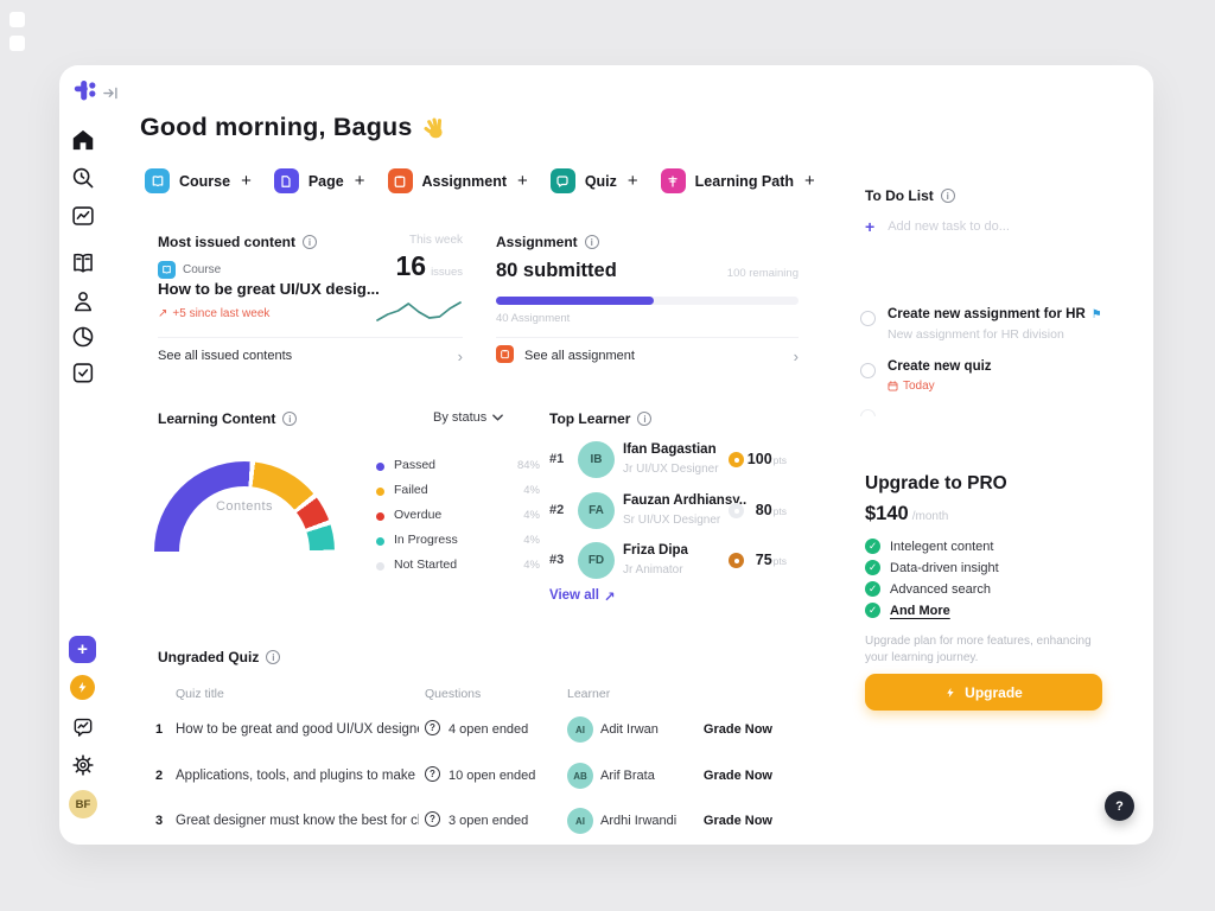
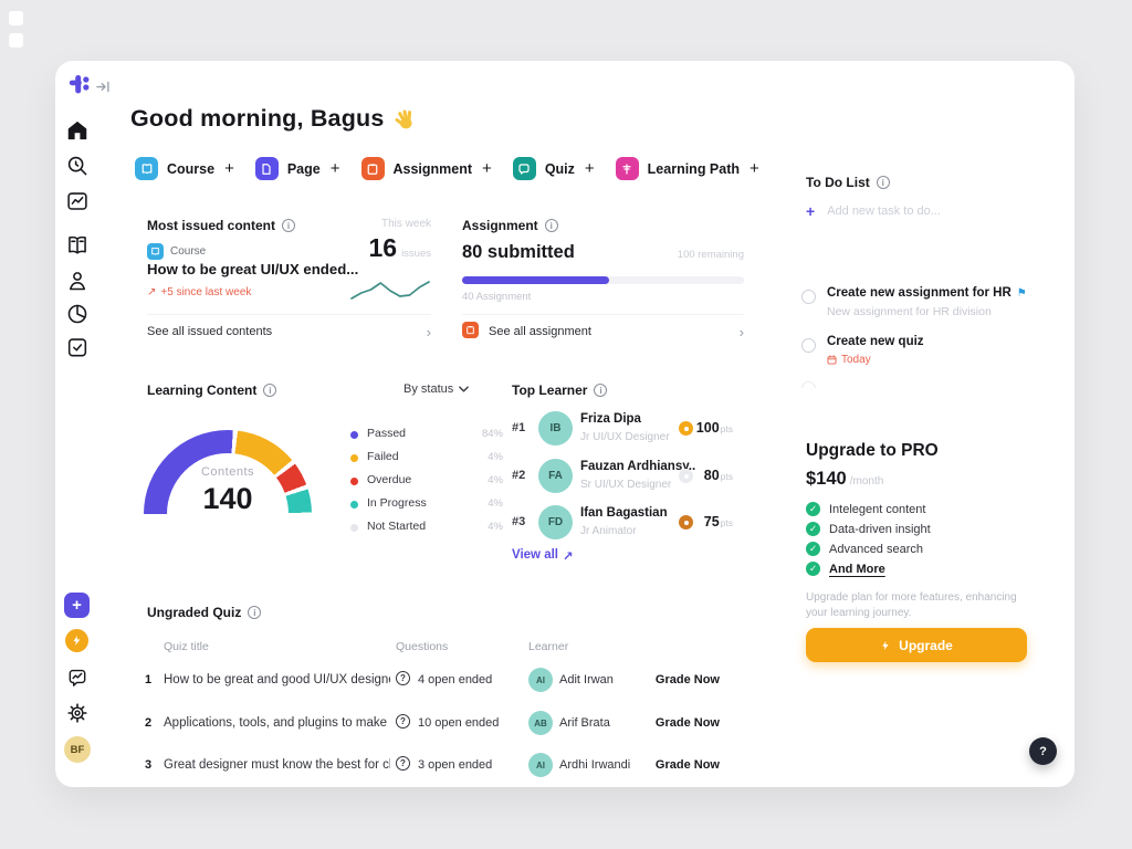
  +
  BF
  Good morning, Bagus
  Course
  +
  Page
  +
  Assignment
  +
  Quiz
  +
  Learning Path
  +
  Most issued content
  i
  This week
  Course
- How to be great UI/UX desig...
+ How to be great UI/UX ended...
  ↗
  +5 since last week
  16
  issues
  See all issued contents
  ›
  Assignment
  i
  80 submitted
  100 remaining
  40 Assignment
  See all assignment
  ›
  Learning Content
  i
  By status
  Contents
+ 140
  Passed
  84%
  Failed
  4%
  Overdue
  4%
  In Progress
  4%
  Not Started
  4%
  Top Learner
  i
  #1
  IB
- Ifan Bagastian
+ Friza Dipa
  Jr UI/UX Designer
  100
  pts
  #2
  FA
  Fauzan Ardhiansy..
  Sr UI/UX Designer
  80
  pts
  #3
  FD
- Friza Dipa
+ Ifan Bagastian
  Jr Animator
  75
  pts
  View all
  ↗
  Ungraded Quiz
  i
  Quiz title
  Questions
  Learner
  1
  How to be great and good UI/UX design
  ?
  4 open ended
  AI
  Adit Irwan
  Grade Now
  2
  Applications, tools, and plugins to make
  ?
  10 open ended
  AB
  Arif Brata
  Grade Now
  3
  Great designer must know the best for c
  ?
  3 open ended
  AI
  Ardhi Irwandi
  Grade Now
  To Do List
  i
  +
  Add new task to do...
  Create new assignment for HR ⚑
  New assignment for HR division
  Create new quiz
  Today
  Upgrade to PRO
  $140
  /month
  ✓
  Intelegent content
  ✓
  Data-driven insight
  ✓
  Advanced search
  ✓
  And More
  Upgrade plan for more features, enhancing your learning journey.
  Upgrade
  ?
